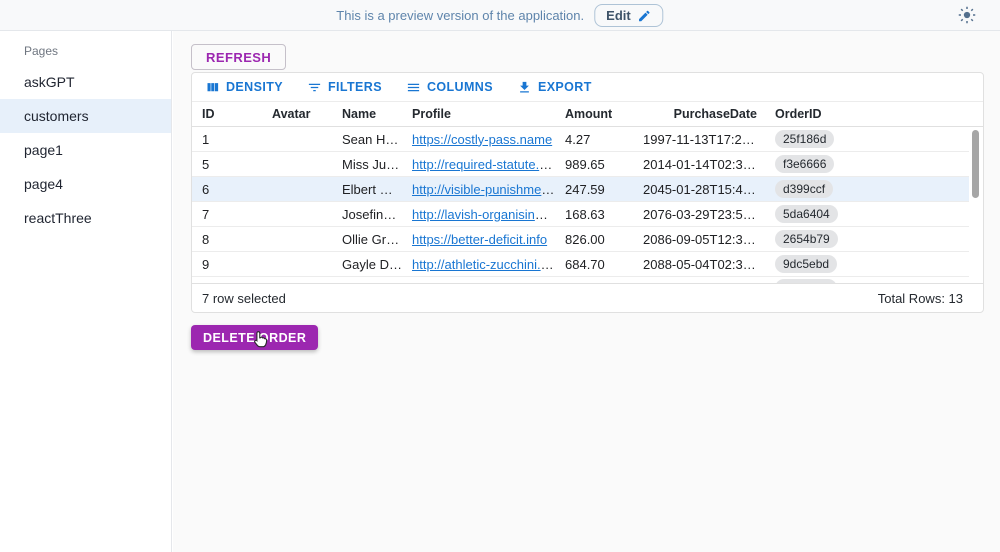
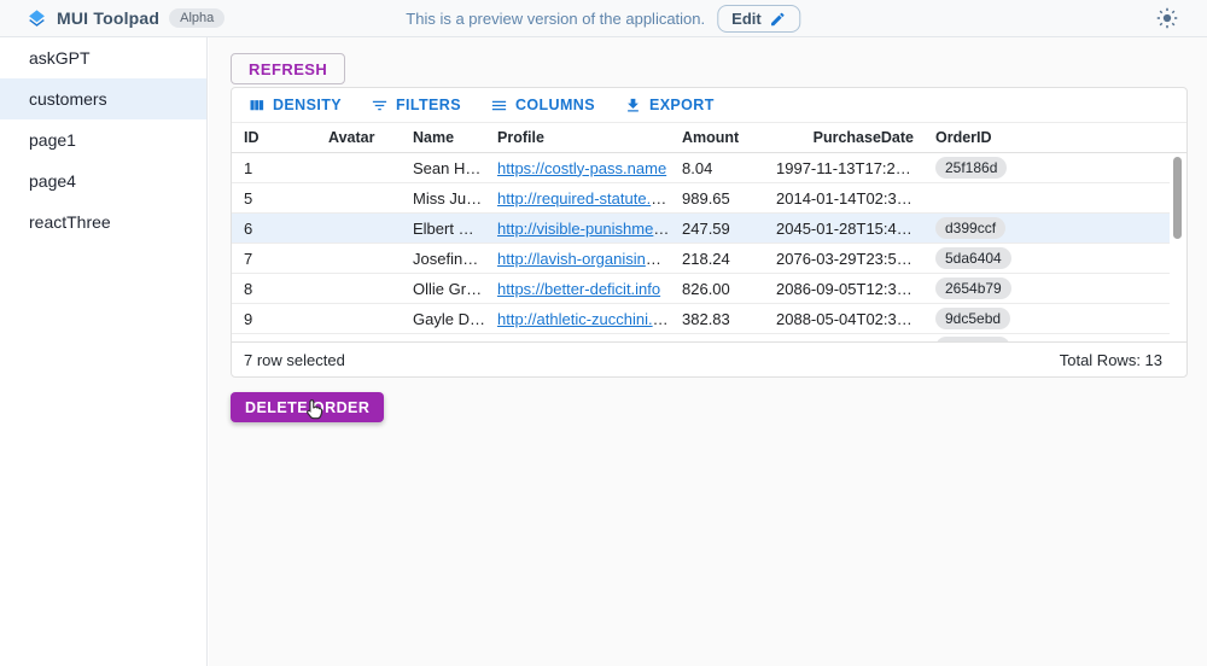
+ MUI Toolpad
+ Alpha
  This is a preview version of the application.
  Edit
- Pages
  askGPT
  customers
  page1
  page4
  reactThree
  REFRESH
  DENSITY
  FILTERS
  COLUMNS
  EXPORT
  ID
  Avatar
  Name
  Profile
  Amount
  PurchaseDate
  OrderID
  1
  Sean Harr
  https://costly-pass.name
- 4.27
+ 8.04
  1997-11-13T17:24:11
  25f186d
  5
  Miss Juan
  http://required-statute.org
  989.65
  2014-01-14T02:37:28
- f3e6666
  6
  Elbert McL
  http://visible-punishment.
  247.59
  2045-01-28T15:40:06
  d399ccf
  7
  Josefina P
  http://lavish-organising.n
- 168.63
+ 218.24
  2076-03-29T23:51:07
  5da6404
  8
  Ollie Gree
  https://better-deficit.info
  826.00
  2086-09-05T12:37:27
  2654b79
  9
  Gayle Den
  http://athletic-zucchini.or
- 684.70
+ 382.83
  2088-05-04T02:31:03
  9dc5ebd
  7 row selected
  Total Rows: 13
  DELETERDER
